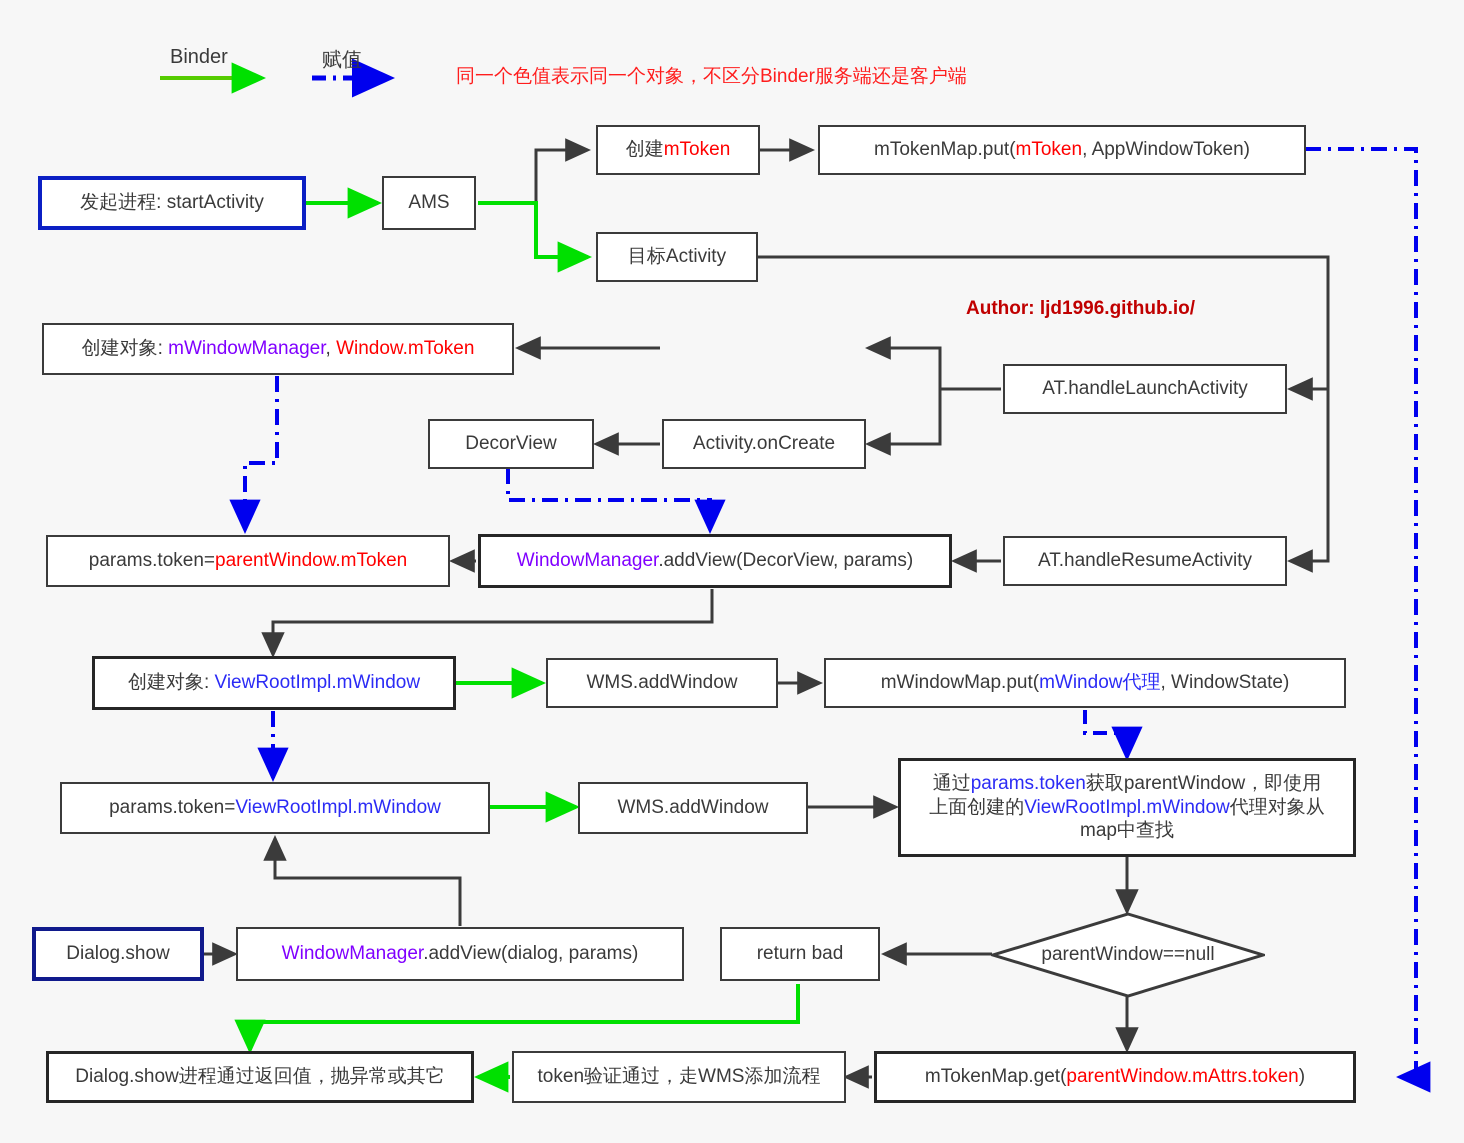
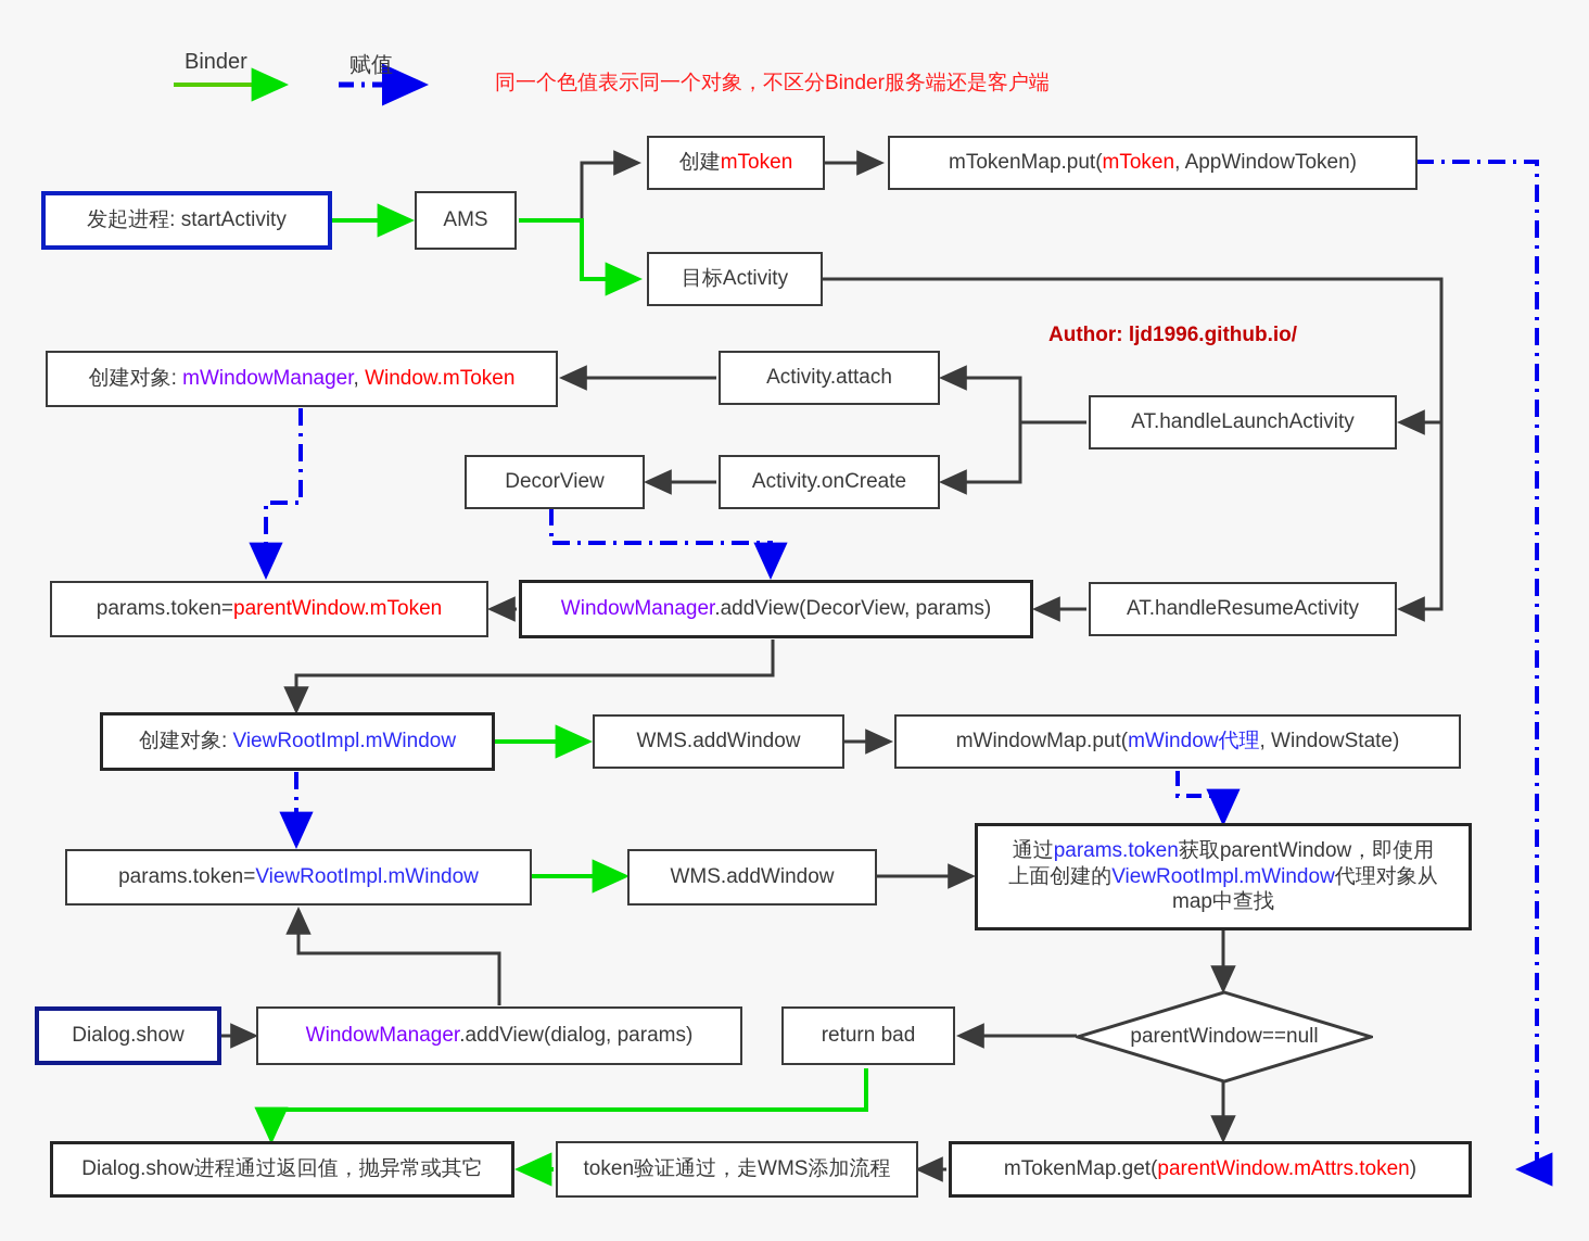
  Binder
  赋值
  同一个色值表示同一个对象，不区分Binder服务端还是客户端
  Author: ljd1996.github.io/
  发起进程: startActivity
  AMS
  创建mToken
  mTokenMap.put(mToken, AppWindowToken)
  目标Activity
  创建对象: mWindowManager, Window.mToken
+ Activity.attach
  AT.handleLaunchActivity
  DecorView
  Activity.onCreate
  params.token=parentWindow.mToken
  WindowManager.addView(DecorView, params)
  AT.handleResumeActivity
  创建对象: ViewRootImpl.mWindow
  WMS.addWindow
  mWindowMap.put(mWindow代理, WindowState)
  params.token=ViewRootImpl.mWindow
  WMS.addWindow
  通过params.token获取parentWindow，即使用
  上面创建的ViewRootImpl.mWindow代理对象从
  map中查找
  Dialog.show
  WindowManager.addView(dialog, params)
  return bad
  parentWindow==null
  Dialog.show进程通过返回值，抛异常或其它
  token验证通过，走WMS添加流程
  mTokenMap.get(parentWindow.mAttrs.token)
